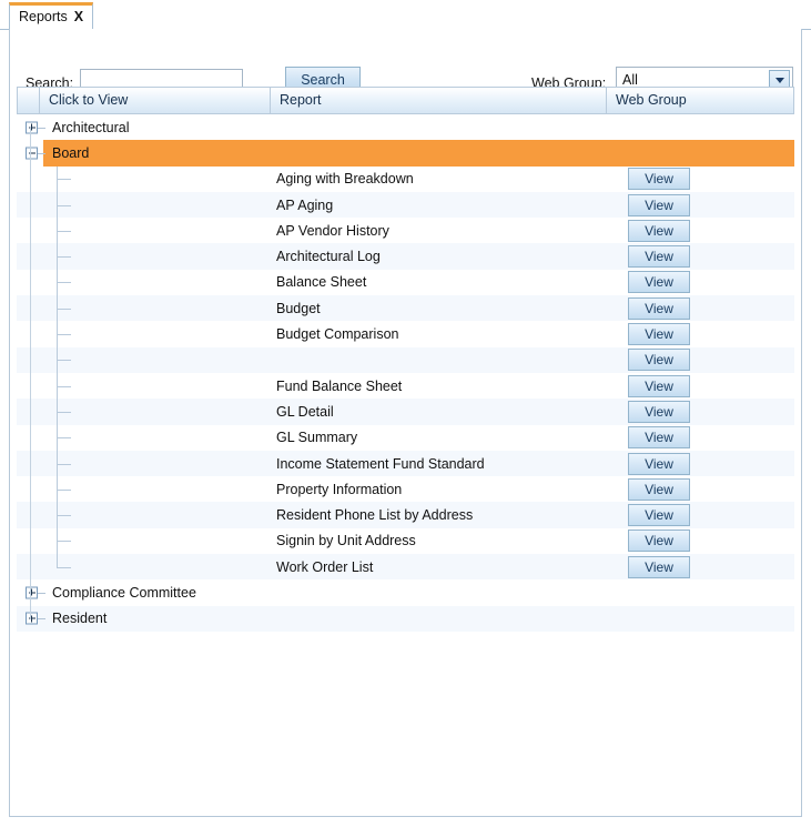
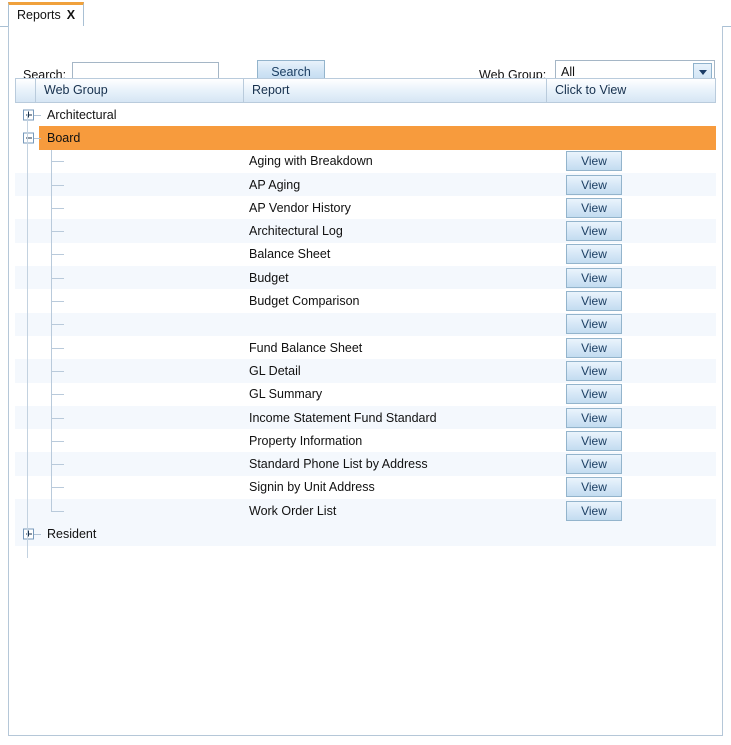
  Reports
  X
  Search:
  Search
  Web Group:
  All
- Click to View
+ Web Group
  Report
- Web Group
+ Click to View
  Architectural
  Board
  Aging with Breakdown
  View
  AP Aging
  View
  AP Vendor History
  View
  Architectural Log
  View
  Balance Sheet
  View
  Budget
  View
  Budget Comparison
  View
  View
  Fund Balance Sheet
  View
  GL Detail
  View
  GL Summary
  View
  Income Statement Fund Standard
  View
  Property Information
  View
- Resident Phone List by Address
+ Standard Phone List by Address
  View
  Signin by Unit Address
  View
  Work Order List
  View
- Compliance Committee
  Resident
